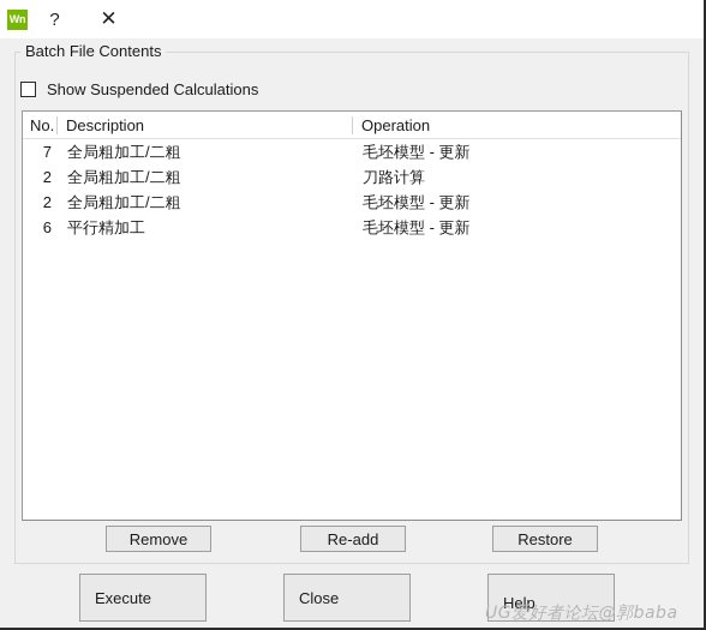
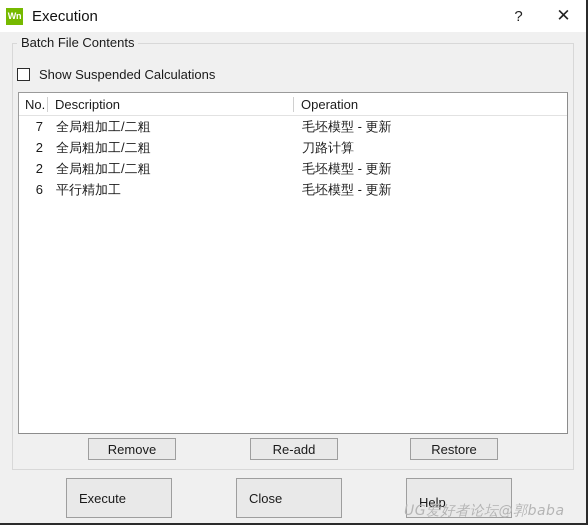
  Wn
+ Execution
  ?
  ✕
  Batch File Contents
  Show Suspended Calculations
  No.
  Description
  Operation
  7
  全局粗加工/二粗
  毛坯模型 - 更新
  2
  全局粗加工/二粗
  刀路计算
  2
  全局粗加工/二粗
  毛坯模型 - 更新
  6
  平行精加工
  毛坯模型 - 更新
  Remove
  Re-add
  Restore
  Execute
  Close
  Help
  UG爱好者论坛@郭baba
